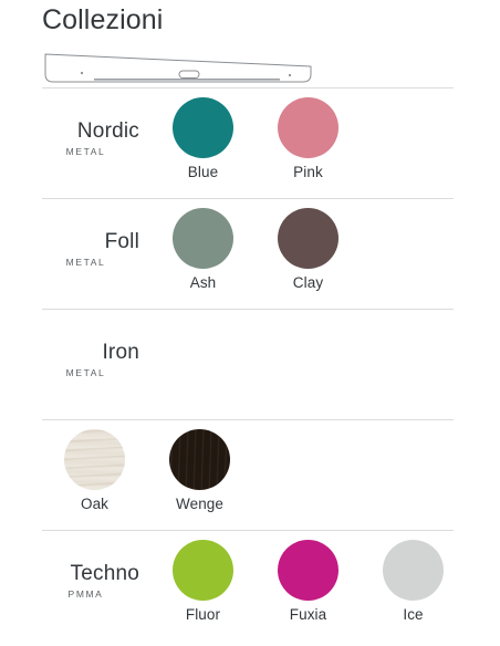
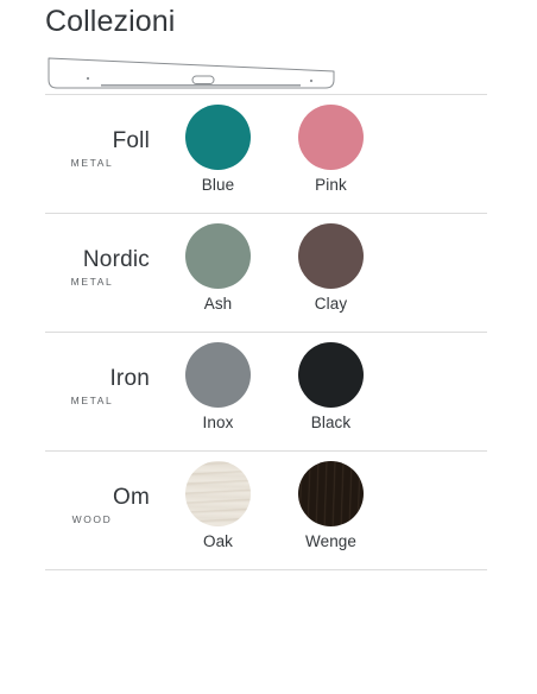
  Collezioni
- Nordic
+ Foll
  METAL
  Blue
  Pink
- Foll
+ Nordic
  METAL
  Ash
  Clay
  Iron
  METAL
+ Inox
+ Black
+ Om
+ WOOD
  Oak
  Wenge
- Techno
- PMMA
- Fluor
- Fuxia
- Ice
